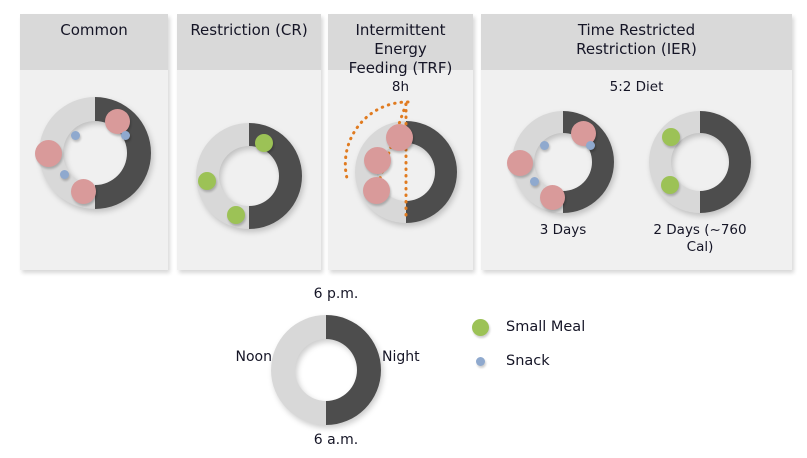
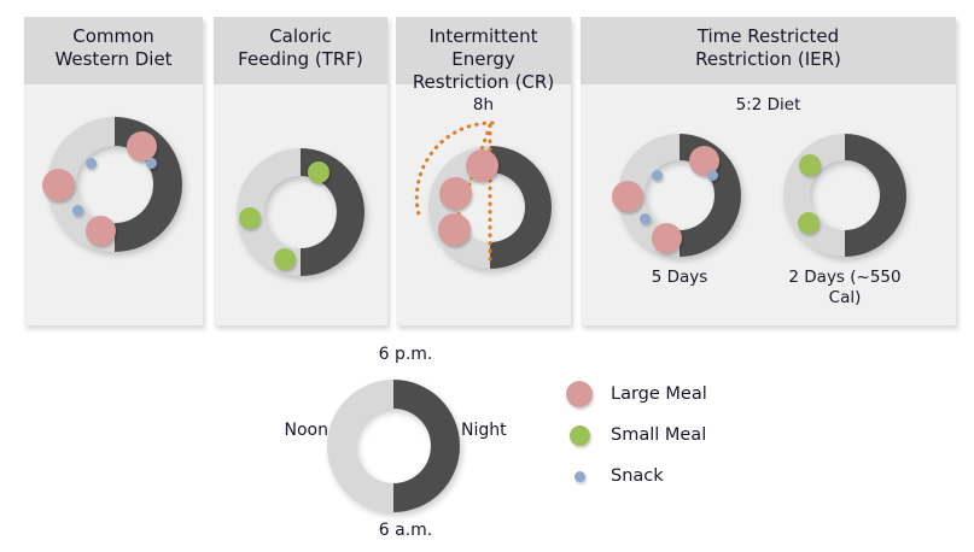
  Common
+ Western Diet
+ Caloric
- Restriction (CR)
+ Feeding (TRF)
  Intermittent Energy
- Feeding (TRF)
+ Restriction (CR)
  8h
  Time Restricted
  Restriction (IER)
  5:2 Diet
- 3 Days
+ 5 Days
- 2 Days (~760
+ 2 Days (~550
  Cal)
  6 p.m.
  6 a.m.
  Noon
  Night
+ Large Meal
  Small Meal
  Snack
